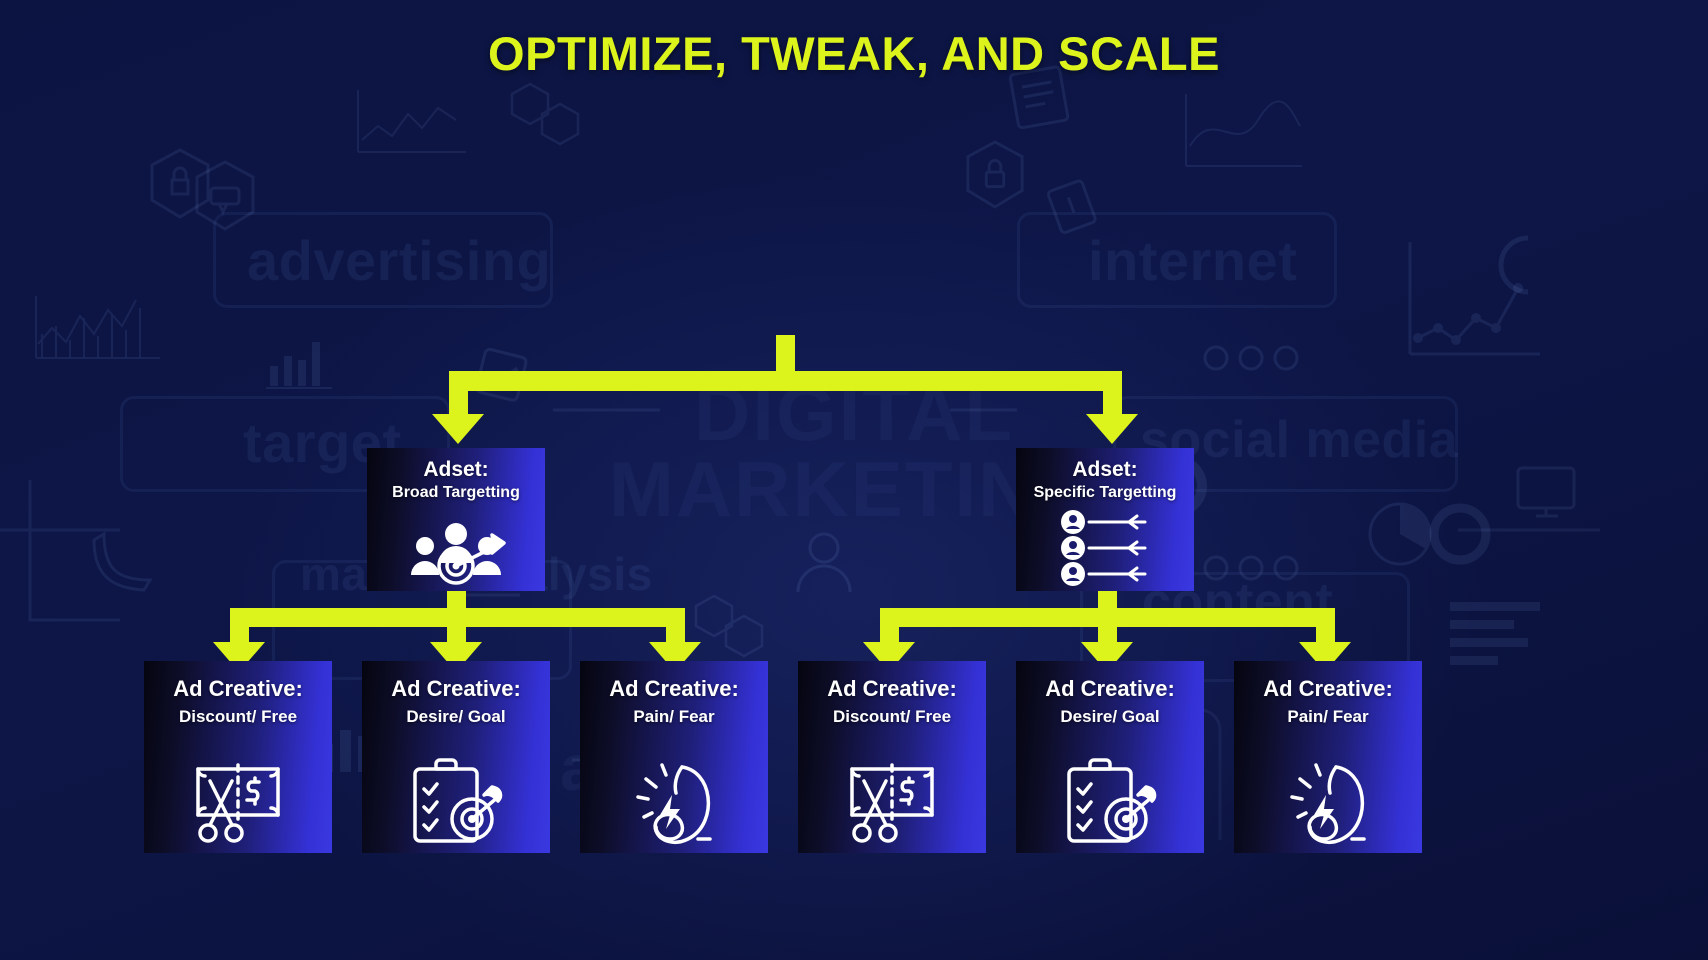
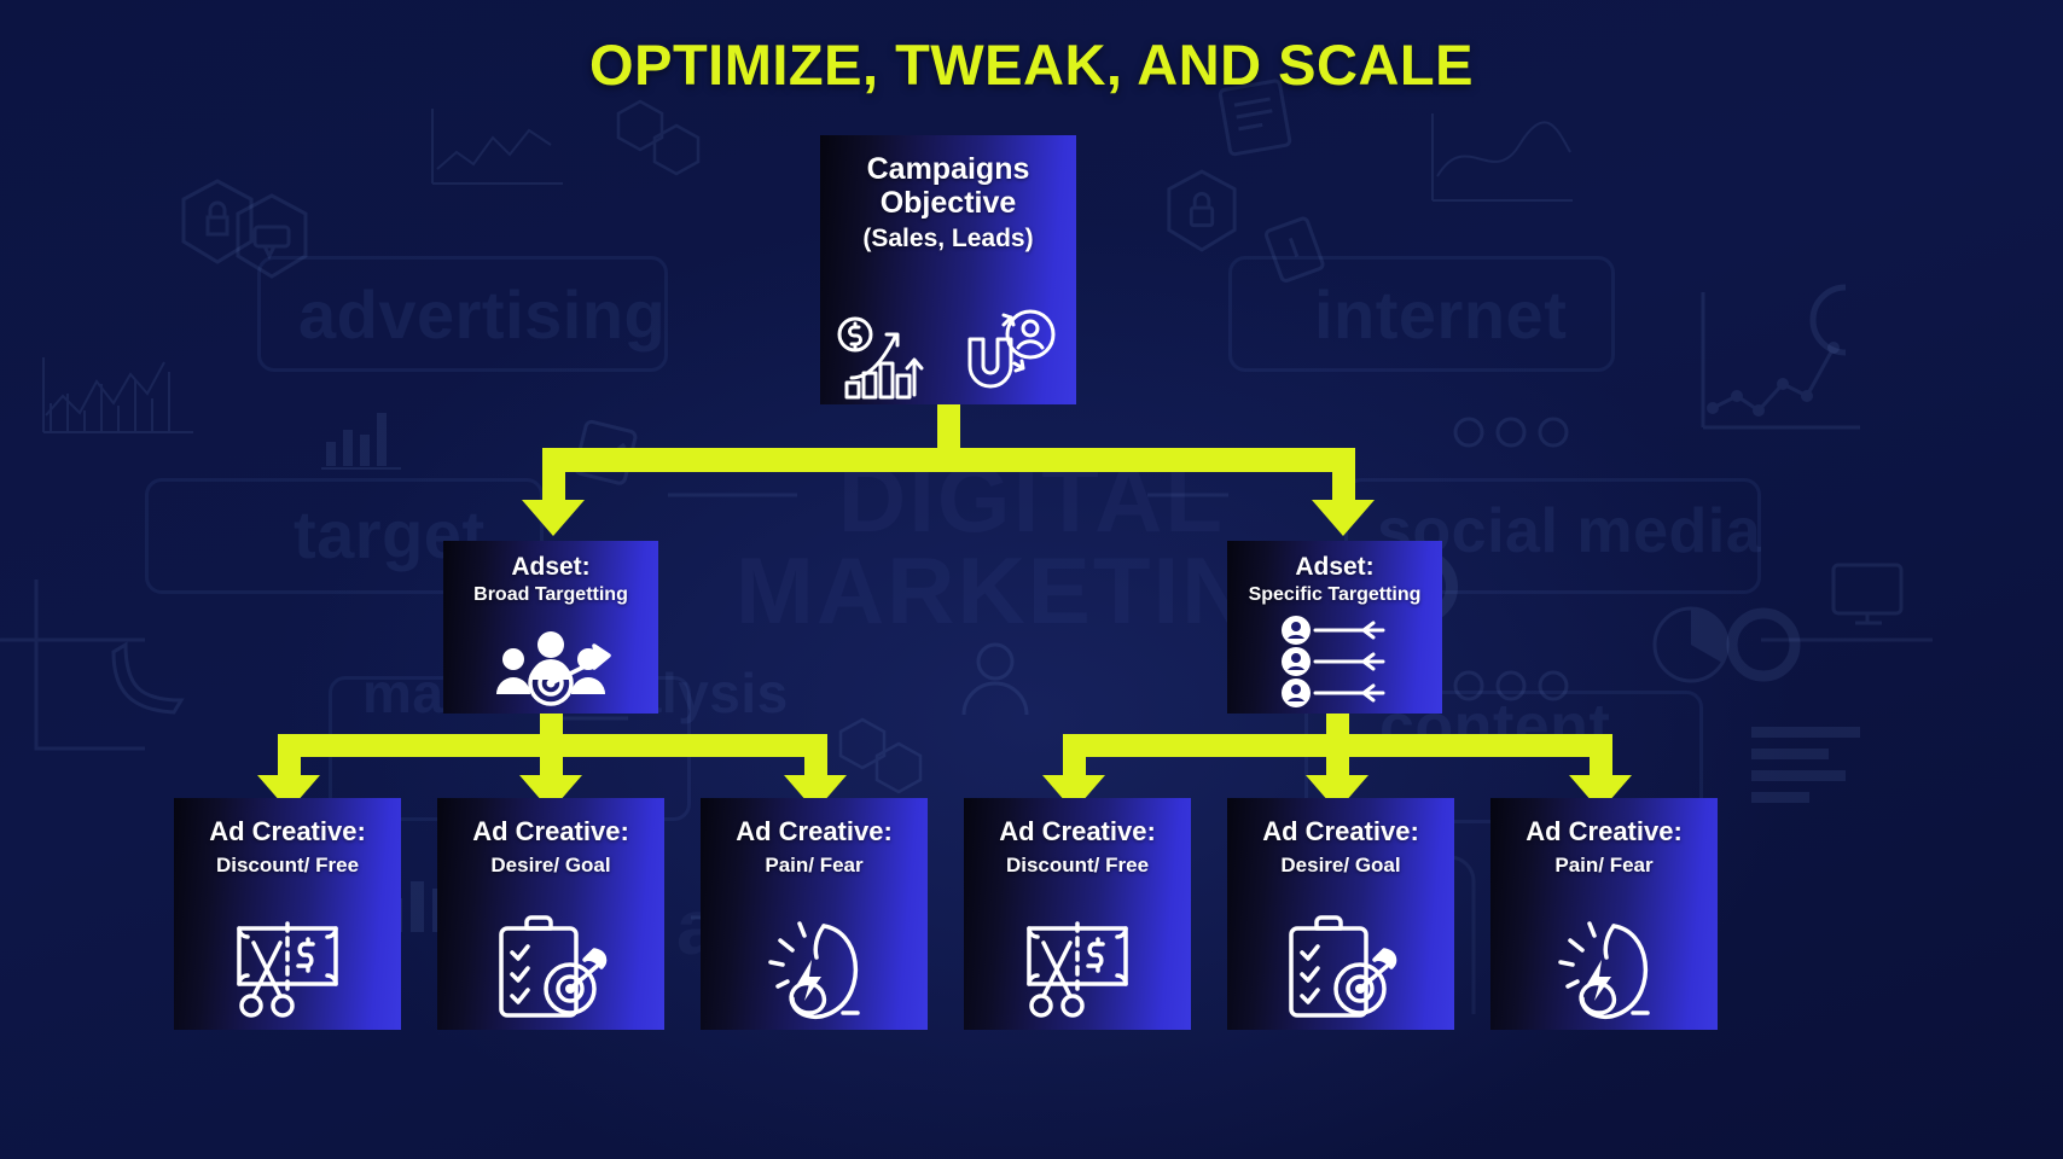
  target
  social media
  content
  DIGITAL
  MARKETIN
  OPTIMIZE, TWEAK, AND SCALE
+ Campaigns
+ Objective
+ (Sales, Leads)
  Adset:
  Broad Targetting
  Adset:
  Specific Targetting
  Ad Creative:
  Discount/ Free
  Ad Creative:
  Desire/ Goal
  Ad Creative:
  Pain/ Fear
  Ad Creative:
  Discount/ Free
  Ad Creative:
  Desire/ Goal
  Ad Creative:
  Pain/ Fear
